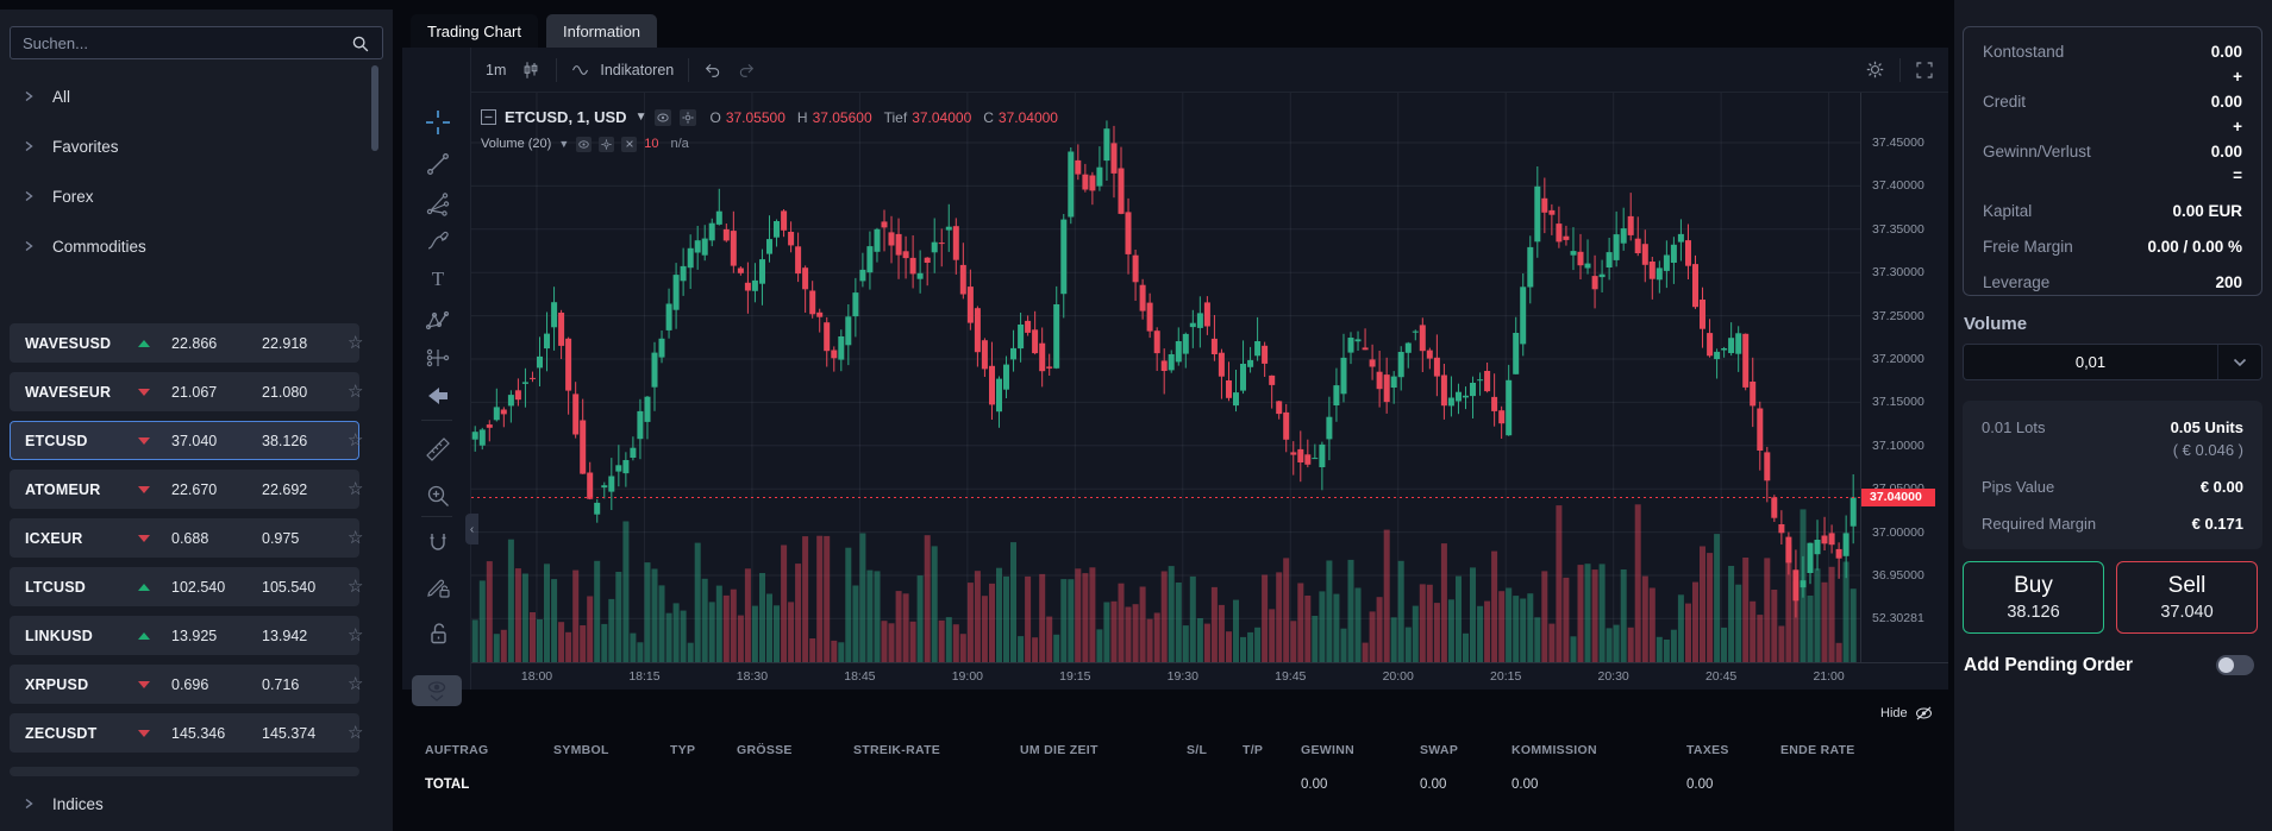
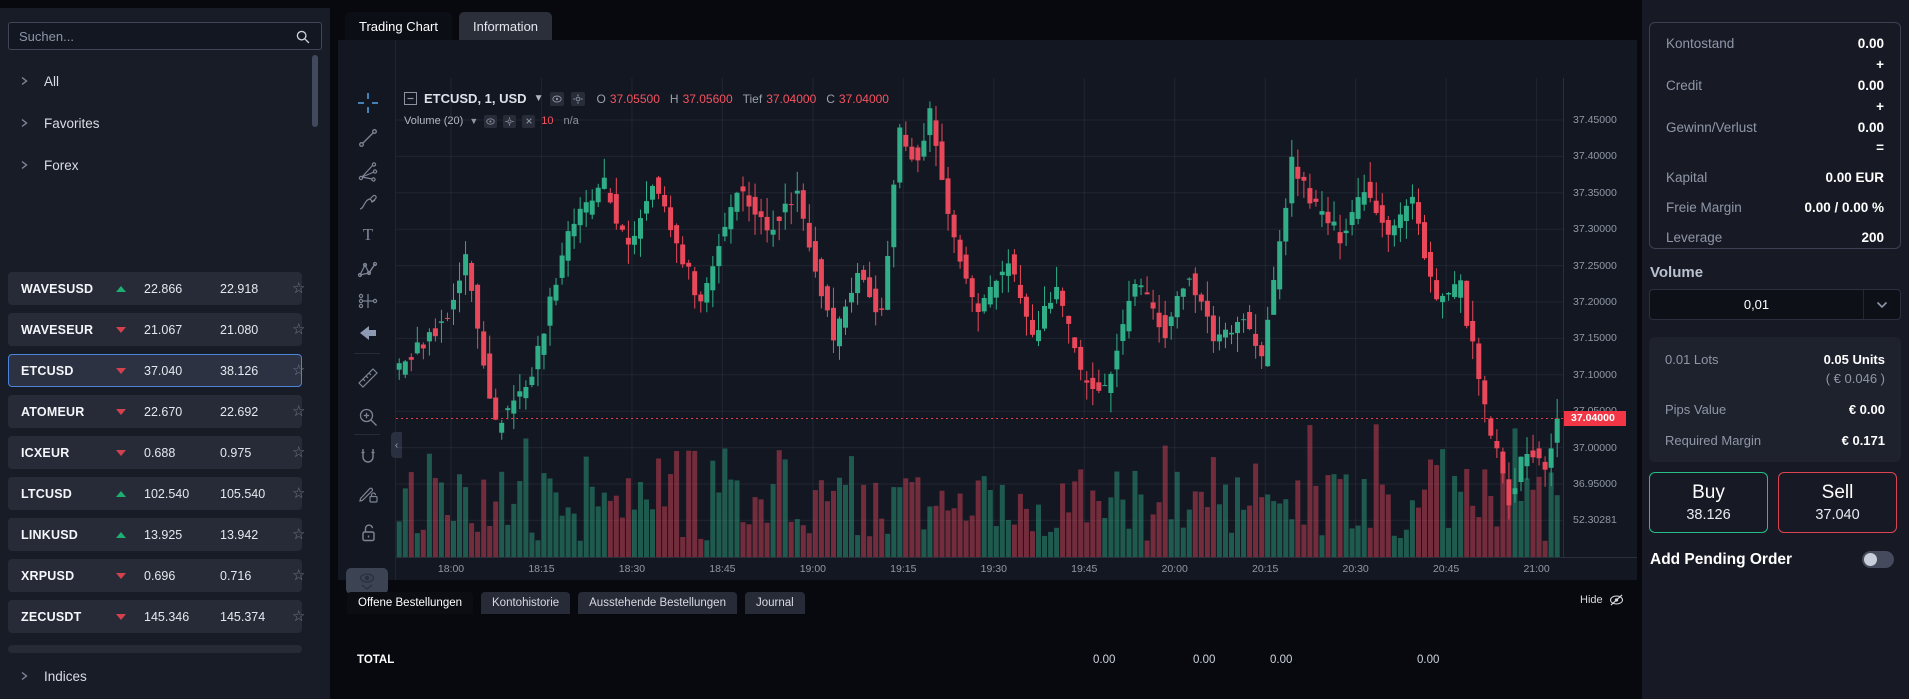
  Suchen...
  All
  Favorites
  Forex
- Commodities
  WAVESUSD
  22.866
  22.918
  ☆
  WAVESEUR
  21.067
  21.080
  ☆
  ETCUSD
  37.040
  38.126
  ☆
  ATOMEUR
  22.670
  22.692
  ☆
  ICXEUR
  0.688
  0.975
  ☆
  LTCUSD
  102.540
  105.540
  ☆
  LINKUSD
  13.925
  13.942
  ☆
  XRPUSD
  0.696
  0.716
  ☆
  ZECUSDT
  145.346
  145.374
  ☆
  Indices
  Trading Chart
  Information
  T
  ‹
- 1m
- Indikatoren
  ETCUSD, 1, USD
  ▼
  O
  37.05500
  H
  37.05600
  Tief
  37.04000
  C
  37.04000
  Volume (20)
  ▼
  10
  n/a
  37.45000
  37.40000
  37.35000
  37.30000
  37.25000
  37.20000
  37.15000
  37.10000
  37.00000
  36.95000
  52.30281
  37.04000
  18:00
  18:15
  18:30
  18:45
  19:00
  19:15
  19:30
  19:45
  20:00
  20:15
  20:30
  20:45
  21:00
+ Offene Bestellungen
+ Kontohistorie
+ Ausstehende Bestellungen
+ Journal
  Hide
- AUFTRAG
- SYMBOL
- TYP
- GRÖSSE
- STREIK-RATE
- UM DIE ZEIT
- S/L
- T/P
- GEWINN
- SWAP
- KOMMISSION
- TAXES
- ENDE RATE
  TOTAL
  0.00
  0.00
  0.00
  0.00
  Kontostand
  0.00
  +
  Credit
  0.00
  +
  Gewinn/Verlust
  0.00
  =
  Kapital
  0.00 EUR
  Freie Margin
  0.00 / 0.00 %
  Leverage
  200
  Volume
  0,01
  0.01 Lots
  0.05 Units
  ( € 0.046 )
  Pips Value
  € 0.00
  Required Margin
  € 0.171
  Buy
  38.126
  Sell
  37.040
  Add Pending Order
